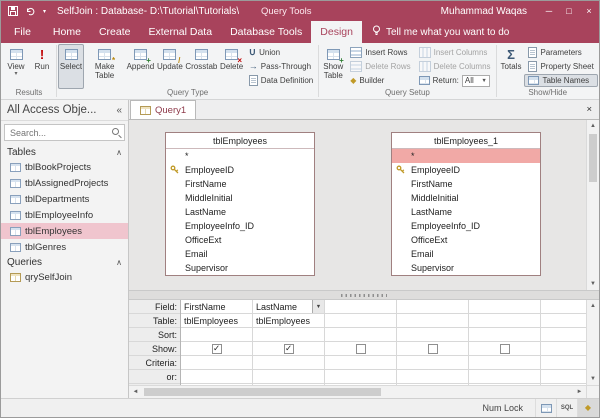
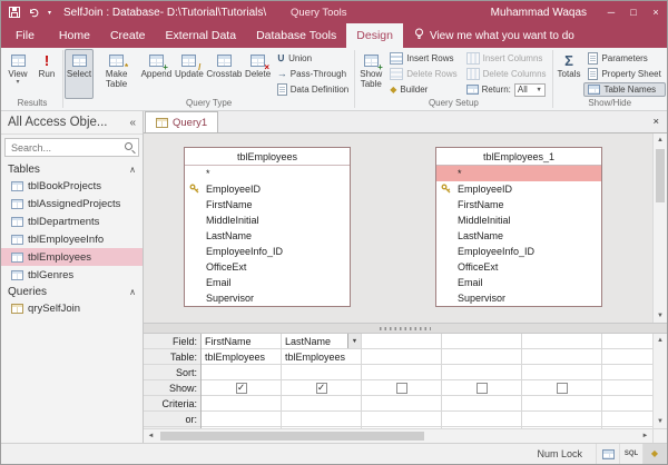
  SelfJoin : Database- D:\Tutorial\Tutorials\
  Query Tools
  Muhammad Waqas
  ─
  □
  ×
  File
  Home
  Create
  External Data
  Database Tools
  Design
- Tell me what you want to do
+ View me what you want to do
  View
  !
  Run
  Results
  Select
  *
  Make Table
  +
  Append
  /
  Update
  Crosstab
  ×
  Delete
  ∪
  Union
  →
  Pass-Through
  Data Definition
  Query Type
  +
  Show Table
  Insert Rows
  Delete Rows
  ◆
  Builder
  Insert Columns
  Delete Columns
  Return:
  All
  Query Setup
  Σ
  Totals
  Parameters
  Property Sheet
  Table Names
  Show/Hide
  All Access Obje...
  «
  Search...
  Tables
  ∧
  tblBookProjects
  tblAssignedProjects
  tblDepartments
  tblEmployeeInfo
  tblEmployees
  tblGenres
  Queries
  ∧
  qrySelfJoin
  Query1
  ×
  tblEmployees
  *
  EmployeeID
  FirstName
  MiddleInitial
  LastName
  EmployeeInfo_ID
  OfficeExt
  Email
  Supervisor
  tblEmployees_1
  *
  EmployeeID
  FirstName
  MiddleInitial
  LastName
  EmployeeInfo_ID
  OfficeExt
  Email
  Supervisor
  Field:
  Table:
  Sort:
  Show:
  Criteria:
  or:
  FirstName
  tblEmployees
  LastName
  tblEmployees
  Num Lock
  ◆
